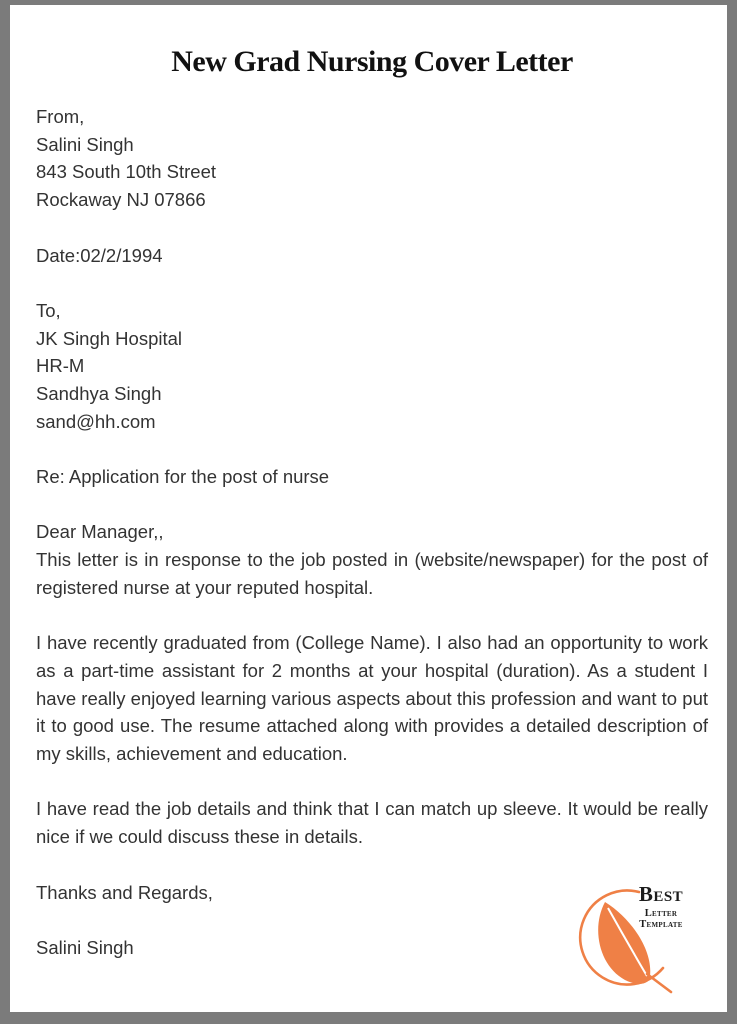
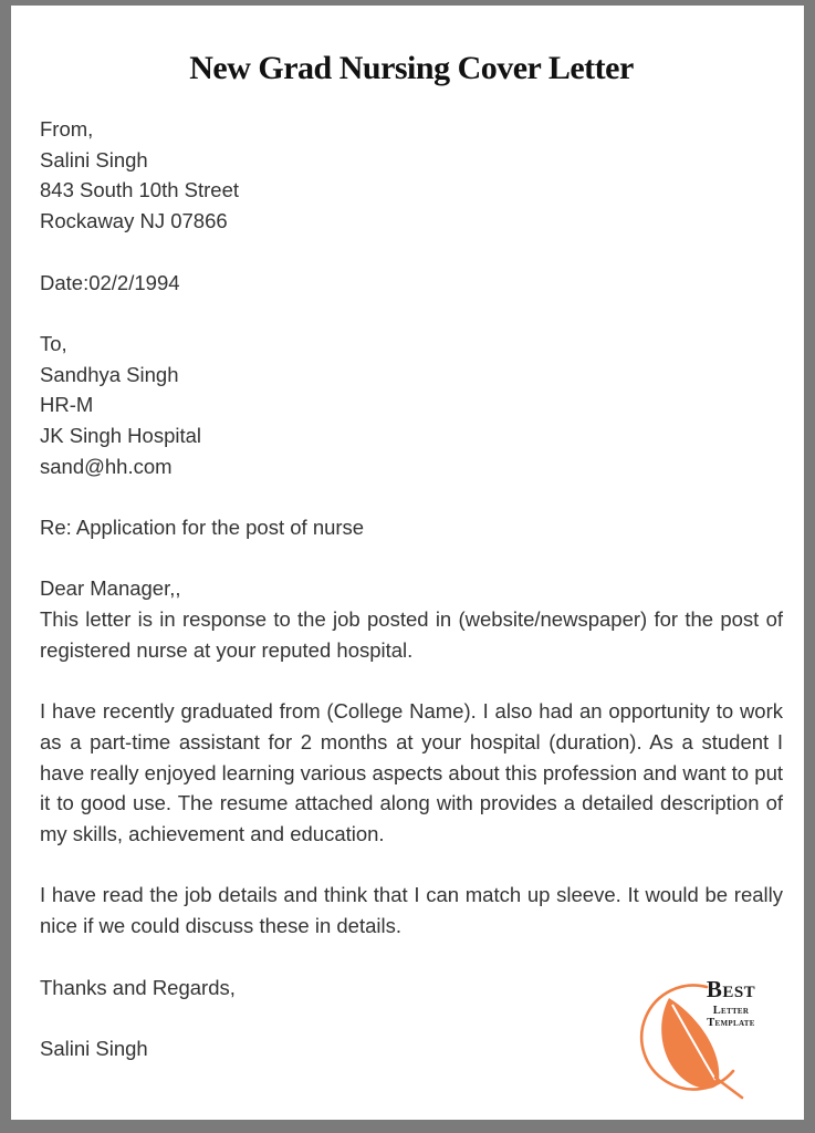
  New Grad Nursing Cover Letter
  From,
  Salini Singh
  843 South 10th Street
  Rockaway NJ 07866
  Date:02/2/1994
  To,
- JK Singh Hospital
+ Sandhya Singh
  HR-M
- Sandhya Singh
+ JK Singh Hospital
  sand@hh.com
  Re: Application for the post of nurse
  Dear Manager,,
  This letter is in response to the job posted in (website/newspaper) for the post of registered nurse at your reputed hospital.
  I have recently graduated from (College Name). I also had an opportunity to work as a part-time assistant for 2 months at your hospital (duration). As a student I have really enjoyed learning various aspects about this profession and want to put it to good use. The resume attached along with provides a detailed description of my skills, achievement and education.
  I have read the job details and think that I can match up sleeve. It would be really nice if we could discuss these in details.
  Thanks and Regards,
  Salini Singh
  Best
  Letter Template
